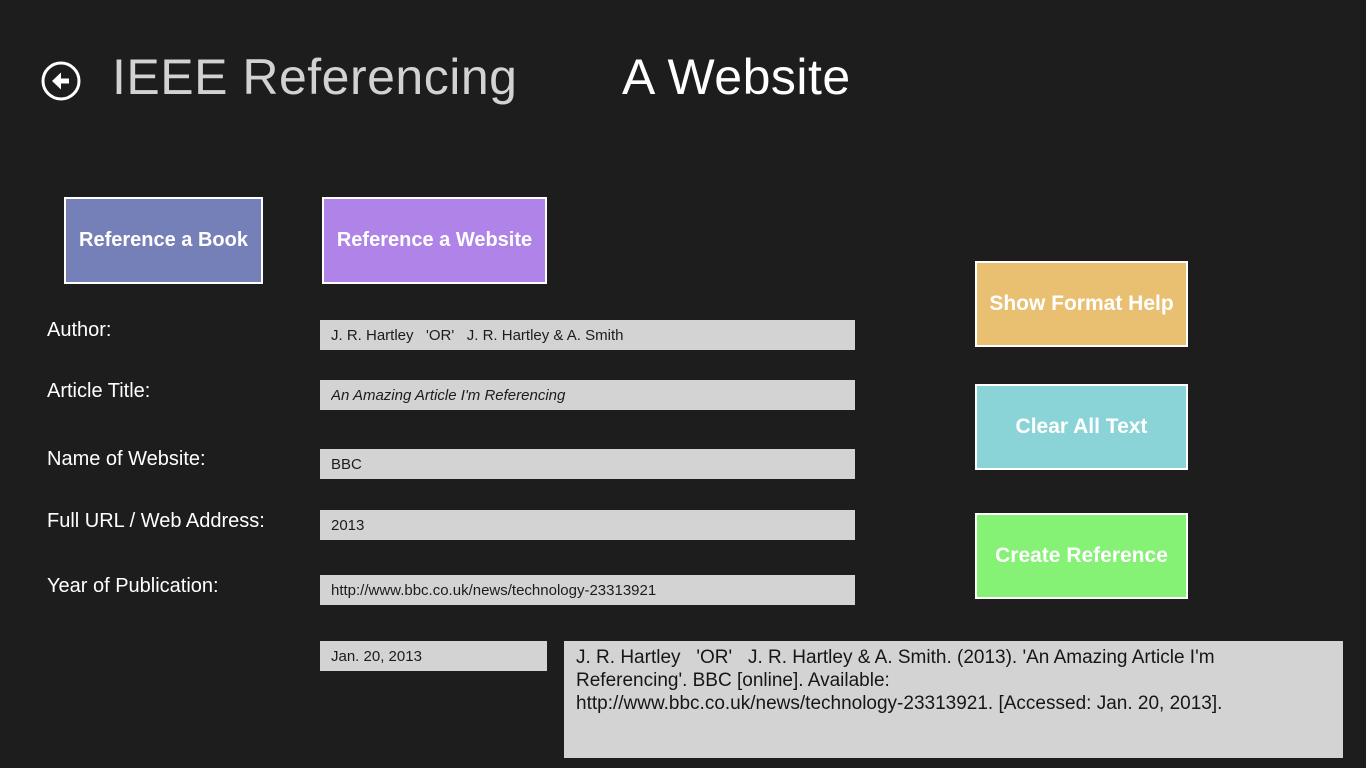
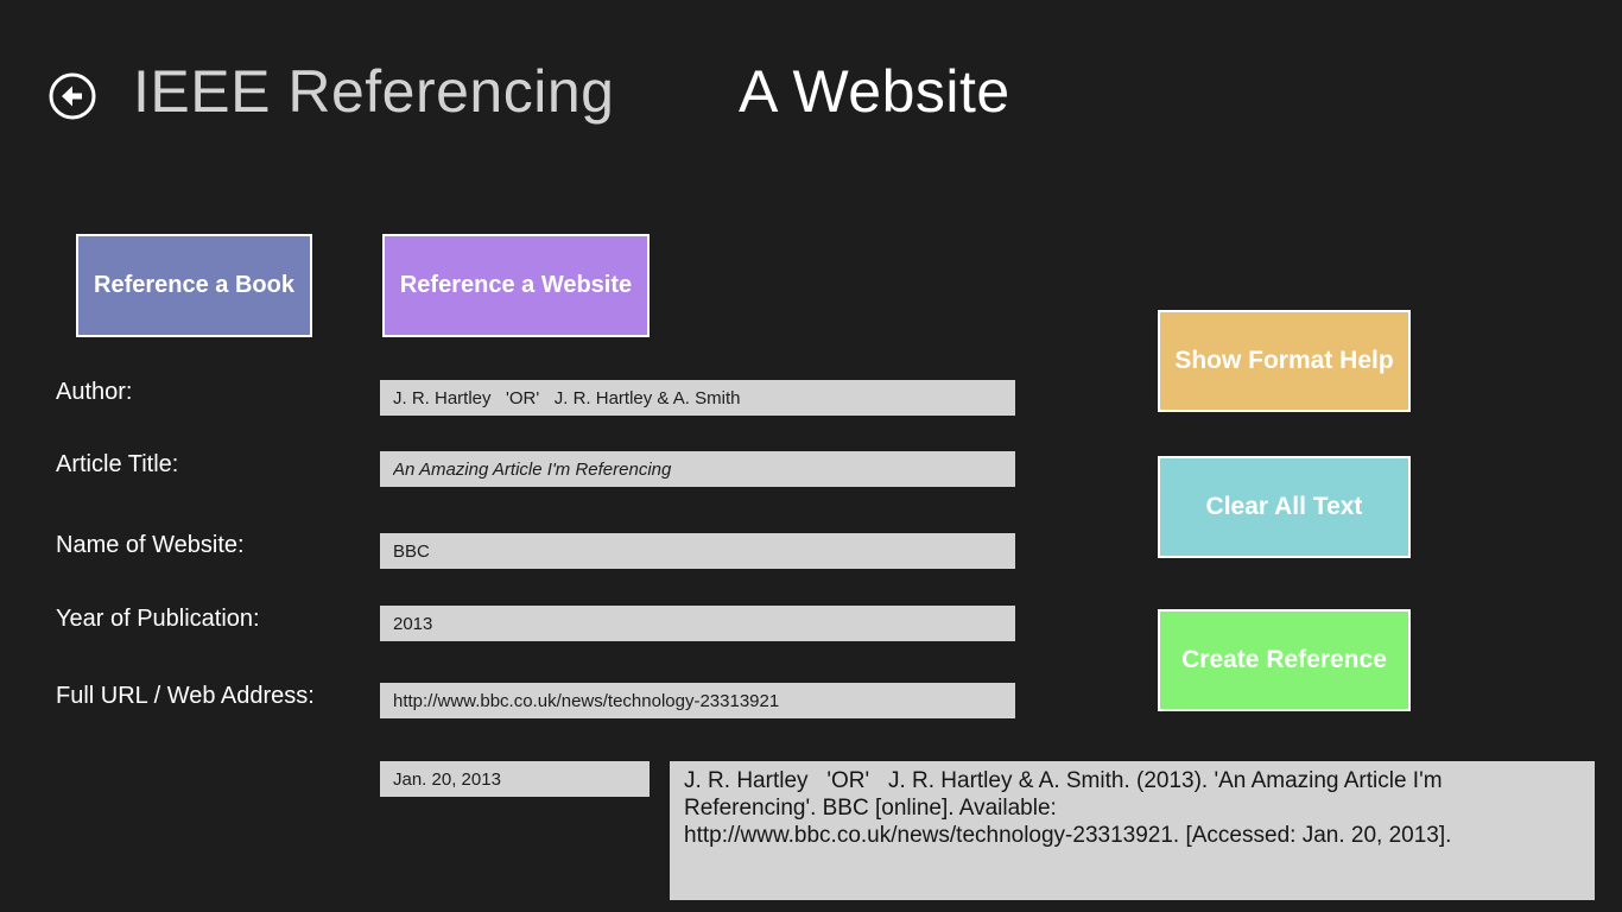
  IEEE Referencing
  A Website
  Reference a Book
  Reference a Website
  Author:
  J. R. Hartley 'OR' J. R. Hartley & A. Smith
  Article Title:
  An Amazing Article I'm Referencing
  Name of Website:
  BBC
- Full URL / Web Address:
+ Year of Publication:
  2013
- Year of Publication:
+ Full URL / Web Address:
  http://www.bbc.co.uk/news/technology-23313921
  Jan. 20, 2013
  Show Format Help
  Clear All Text
  Create Reference
  J. R. Hartley 'OR' J. R. Hartley & A. Smith. (2013). 'An Amazing Article I'm
  Referencing'. BBC [online]. Available:
  http://www.bbc.co.uk/news/technology-23313921. [Accessed: Jan. 20, 2013].
